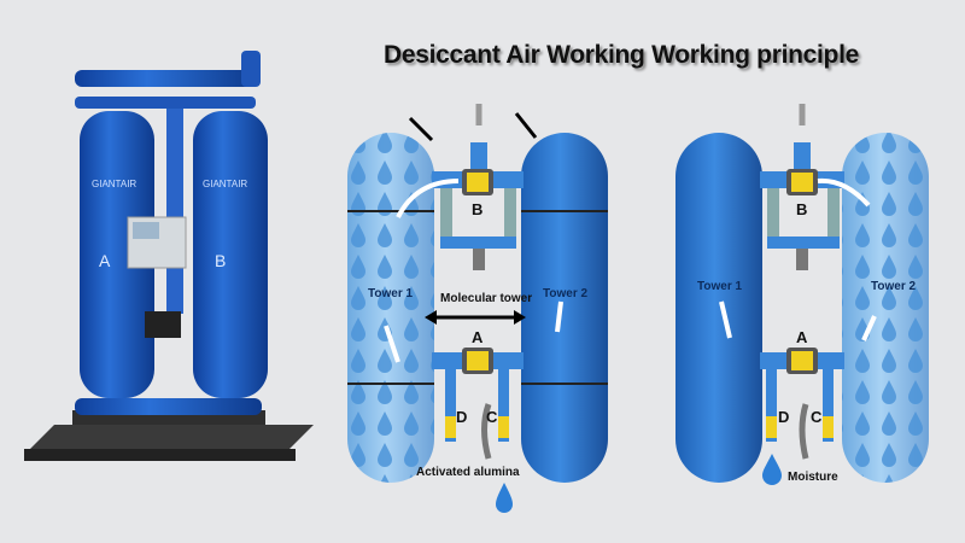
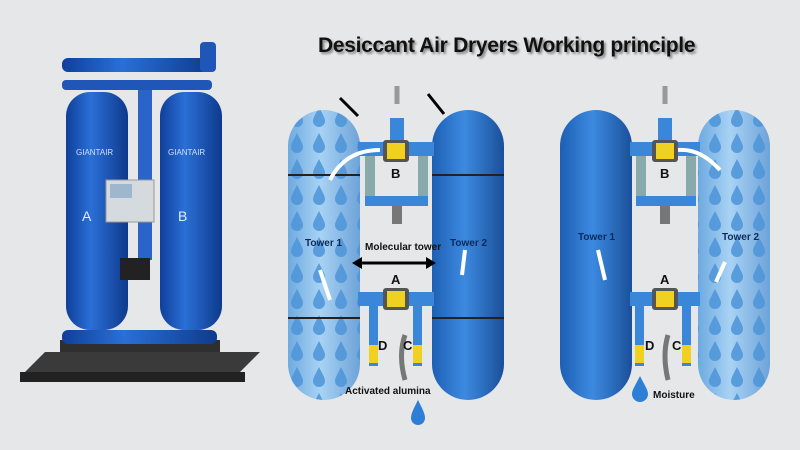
- Desiccant Air Working Working principle
+ Desiccant Air Dryers Working principle
  GIANTAIR
  GIANTAIR
  A
  B
  Tower 1
  Tower 2
  Molecular tower
  B
  A
  D
  C
  Activated alumina
  Tower 1
  Tower 2
  B
  A
  D
  C
  Moisture
